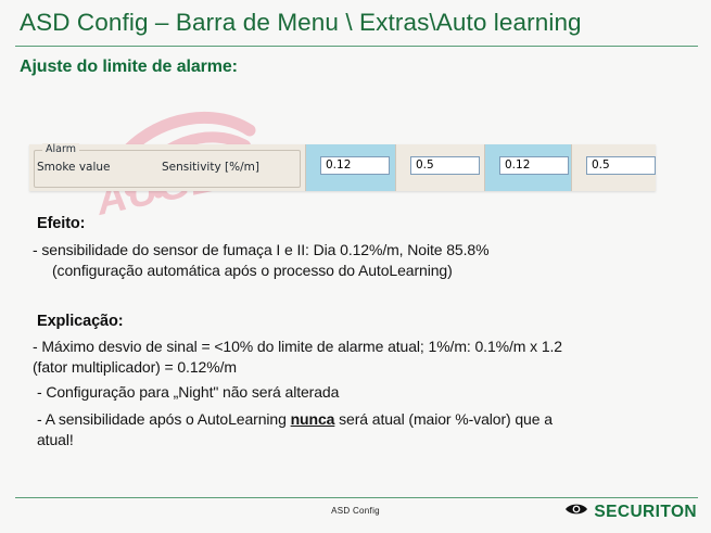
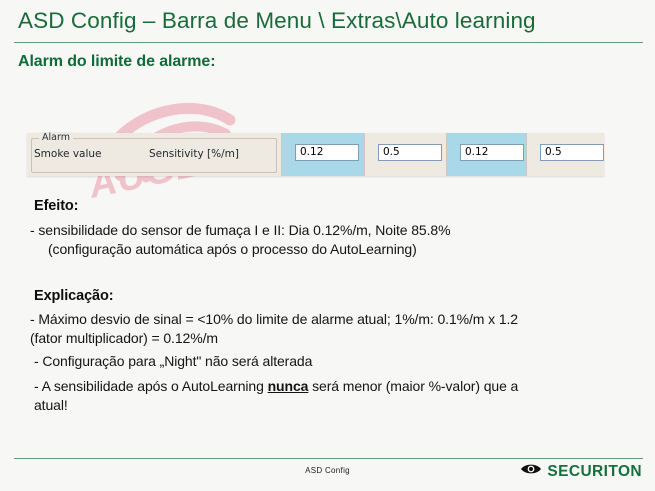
  ASD Config – Barra de Menu \ Extras\Auto learning
- Ajuste do limite de alarme:
+ Alarm do limite de alarme:
  Alarm
  Smoke value
  Sensitivity [%/m]
  0.12
  0.5
  0.12
  0.5
  Efeito:
  - sensibilidade do sensor de fumaça I e II: Dia 0.12%/m, Noite 85.8%
  (configuração automática após o processo do AutoLearning)
  Explicação:
  - Máximo desvio de sinal = <10% do limite de alarme atual; 1%/m: 0.1%/m x 1.2
  (fator multiplicador) = 0.12%/m
  - Configuração para „Night" não será alterada
- - A sensibilidade após o AutoLearning nunca será atual (maior %-valor) que a
+ - A sensibilidade após o AutoLearning nunca será menor (maior %-valor) que a
  atual!
  ASD Config
  SECURITON
